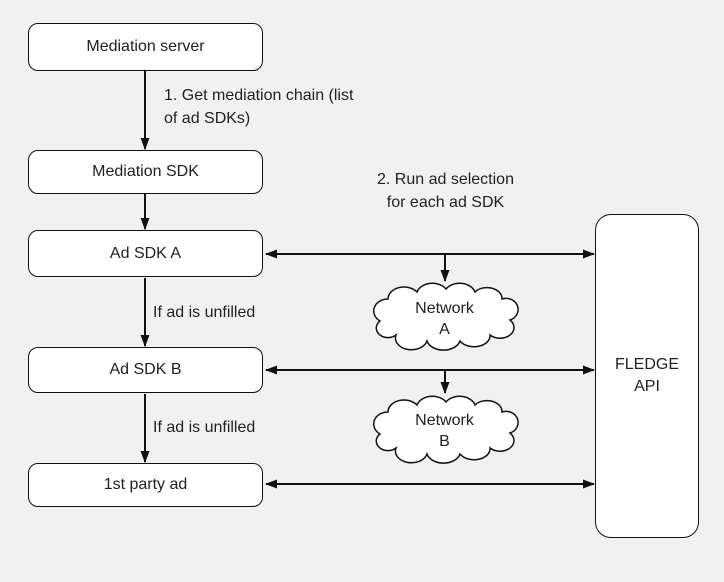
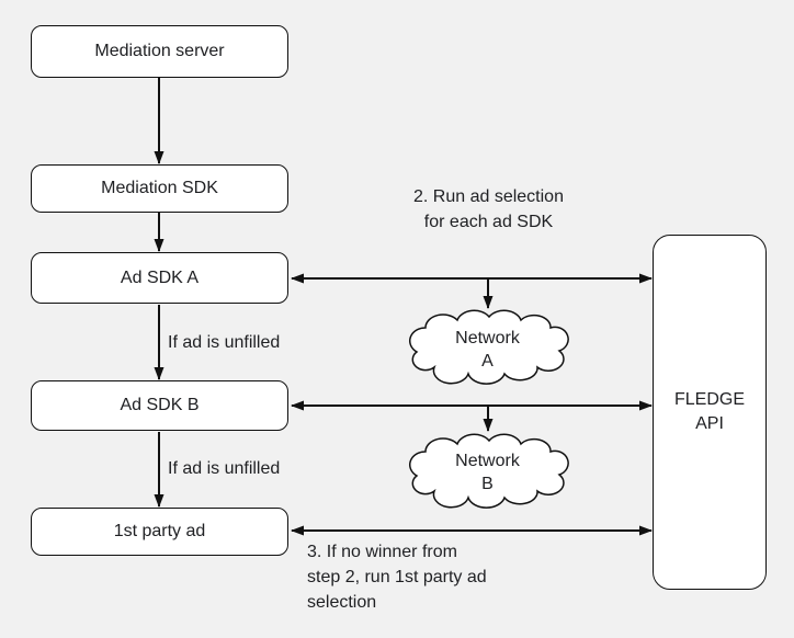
  Mediation server
  Mediation SDK
  Ad SDK A
  Ad SDK B
  1st party ad
  FLEDGE
  API
  Network
  A
  Network
  B
- 1. Get mediation chain (list
- of ad SDKs)
  2. Run ad selection
  for each ad SDK
  If ad is unfilled
  If ad is unfilled
+ 3. If no winner from
+ step 2, run 1st party ad
+ selection
